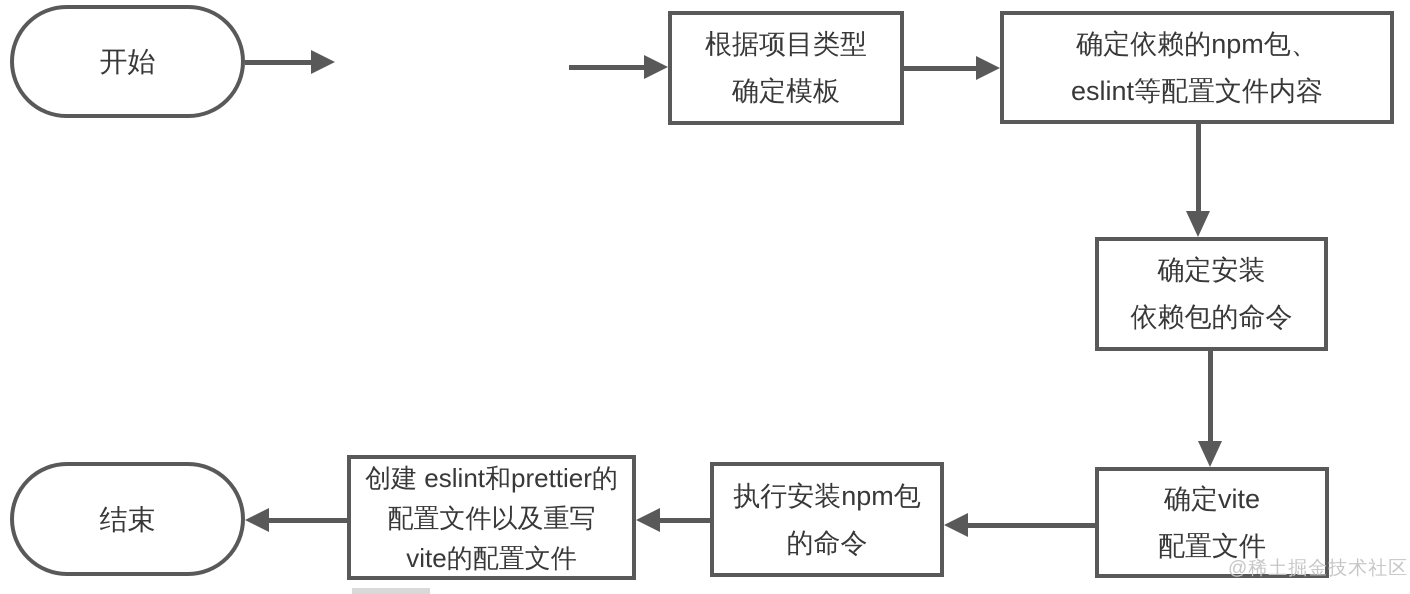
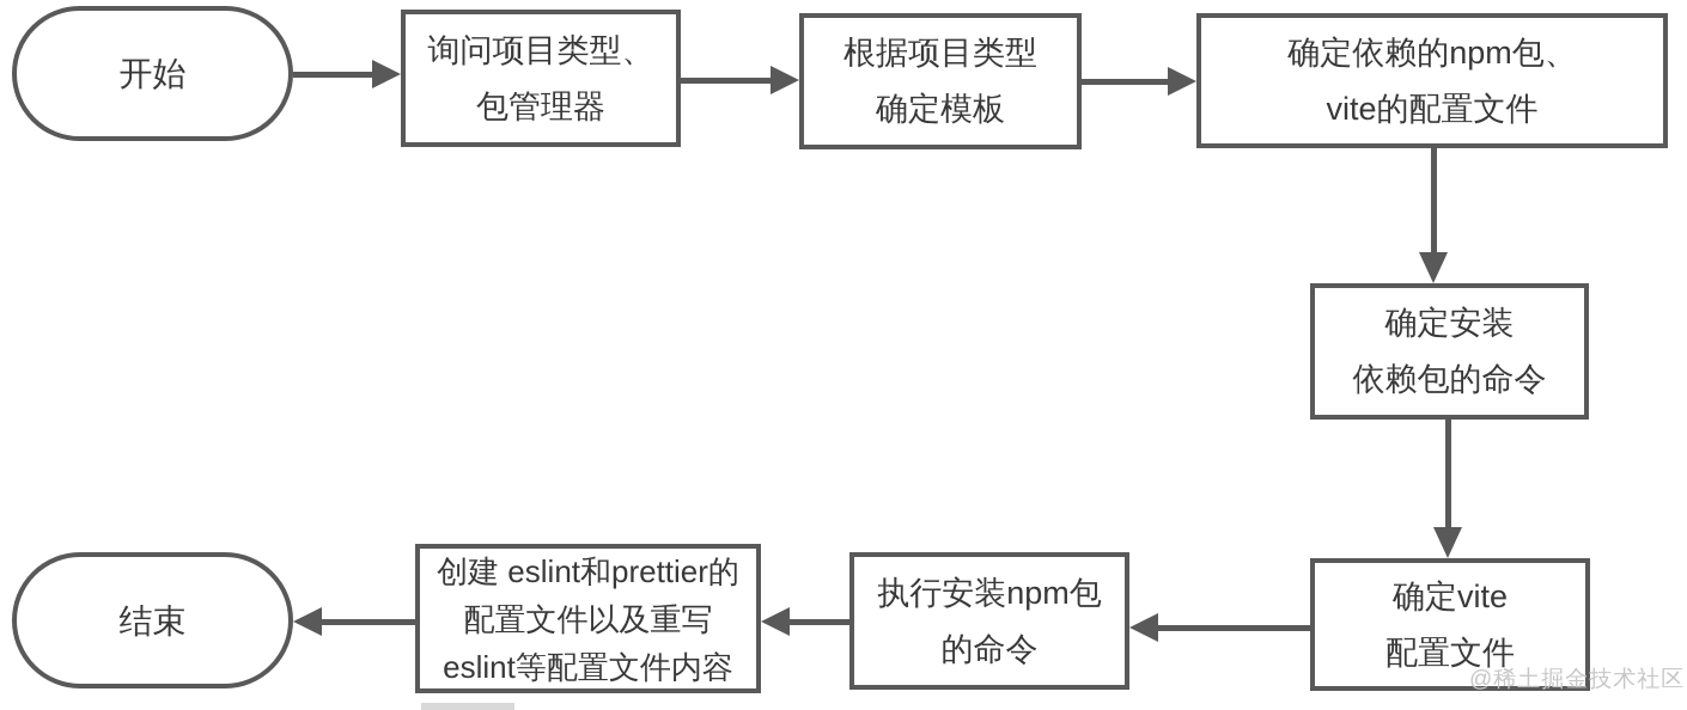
  开始
+ 询问项目类型、
+ 包管理器
  根据项目类型
  确定模板
  确定依赖的npm包、
- eslint等配置文件内容
+ vite的配置文件
  确定安装
  依赖包的命令
  确定vite
  配置文件
  执行安装npm包
  的命令
  创建 eslint和prettier的
  配置文件以及重写
- vite的配置文件
+ eslint等配置文件内容
  结束
  @稀土掘金技术社区
